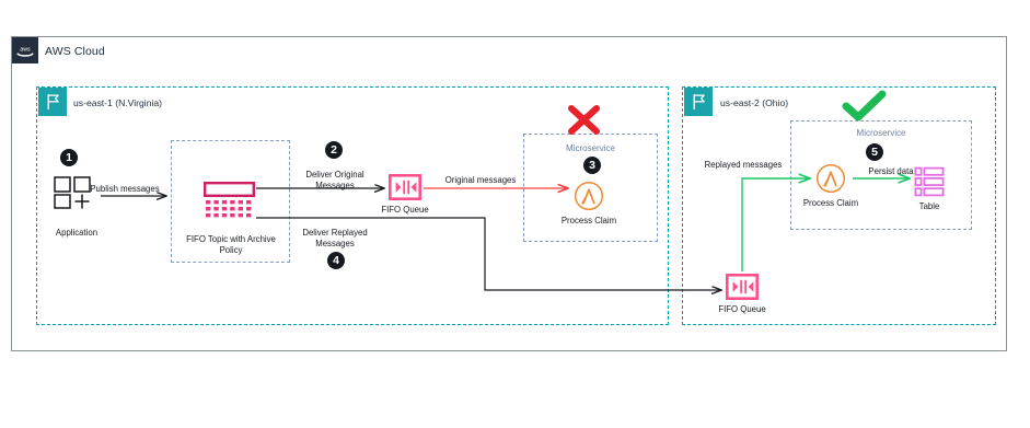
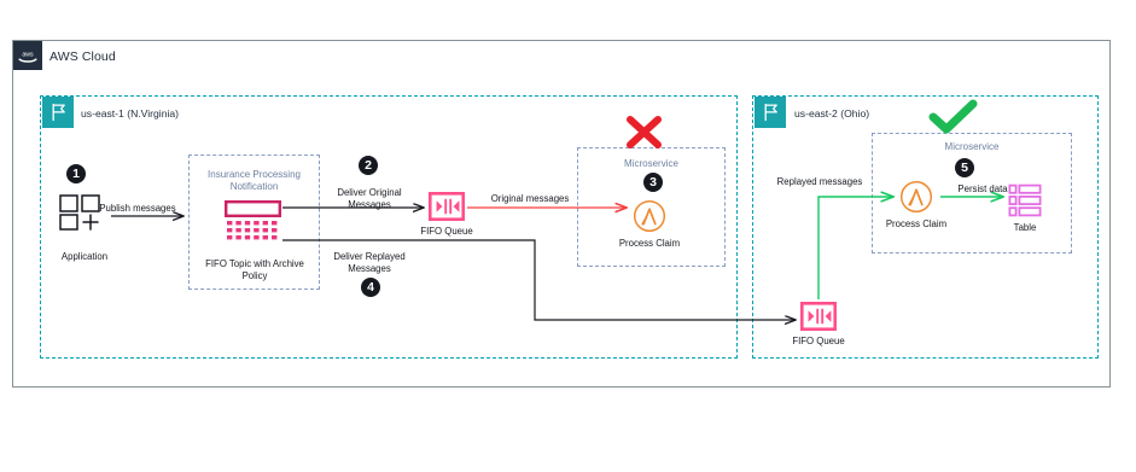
  AWS Cloud
  us-east-1 (N.Virginia)
  us-east-2 (Ohio)
+ Insurance Processing
+ Notification
  Microservice
  Microservice
  1
  2
  3
  4
  5
  Application
  FIFO Topic with Archive
  Policy
  FIFO Queue
  FIFO Queue
  Process Claim
  Process Claim
  Table
  Publish messages
  Deliver Original
  Messages
  Deliver Replayed
  Messages
  Original messages
  Replayed messages
  Persist data
